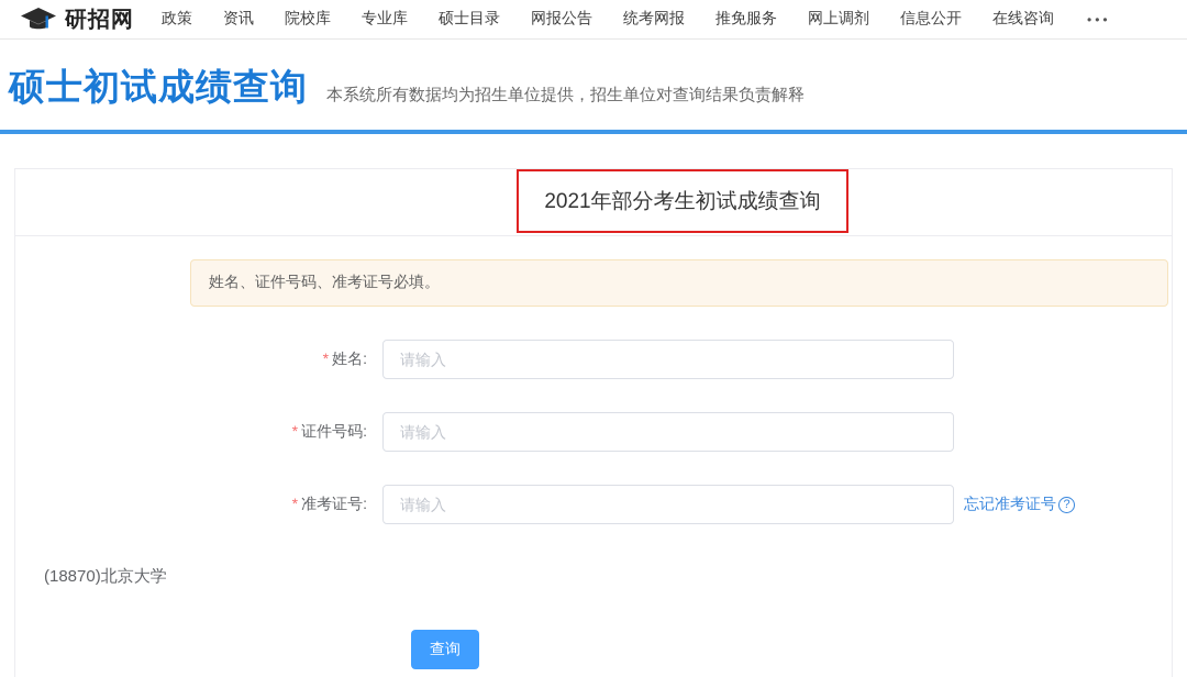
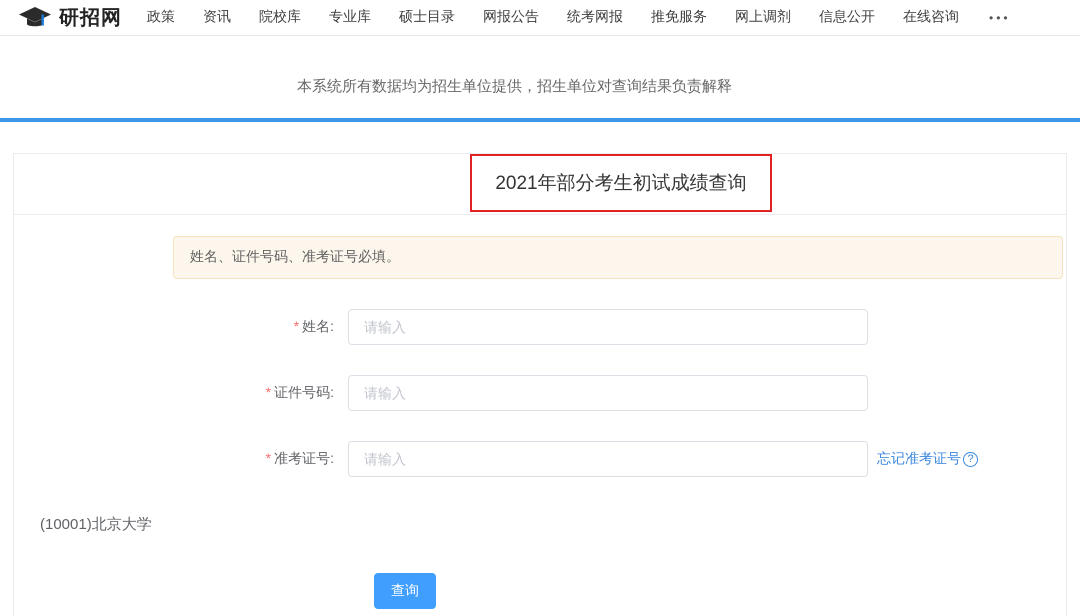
  研招网
  政策
  资讯
  院校库
  专业库
  硕士目录
  网报公告
  统考网报
  推免服务
  网上调剂
  信息公开
  在线咨询
  •••
- 硕士初试成绩查询
  本系统所有数据均为招生单位提供，招生单位对查询结果负责解释
  2021年部分考生初试成绩查询
  姓名、证件号码、准考证号必填。
  * 姓名:
  请输入
  * 证件号码:
  请输入
  * 准考证号:
  请输入
  忘记准考证号
  ?
- (18870)北京大学
+ (10001)北京大学
  查询
